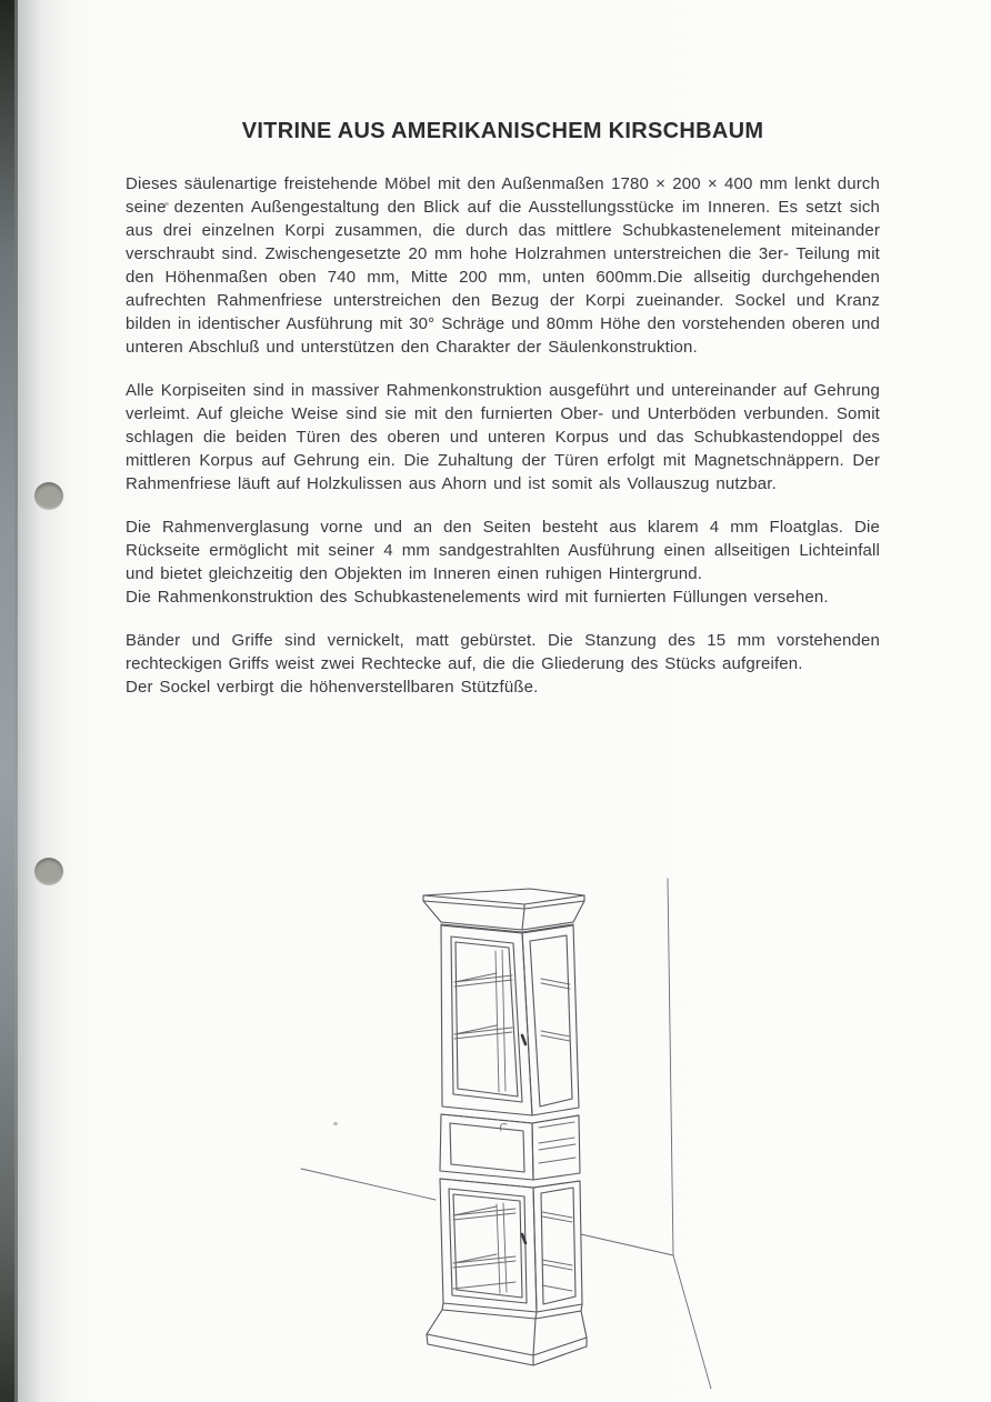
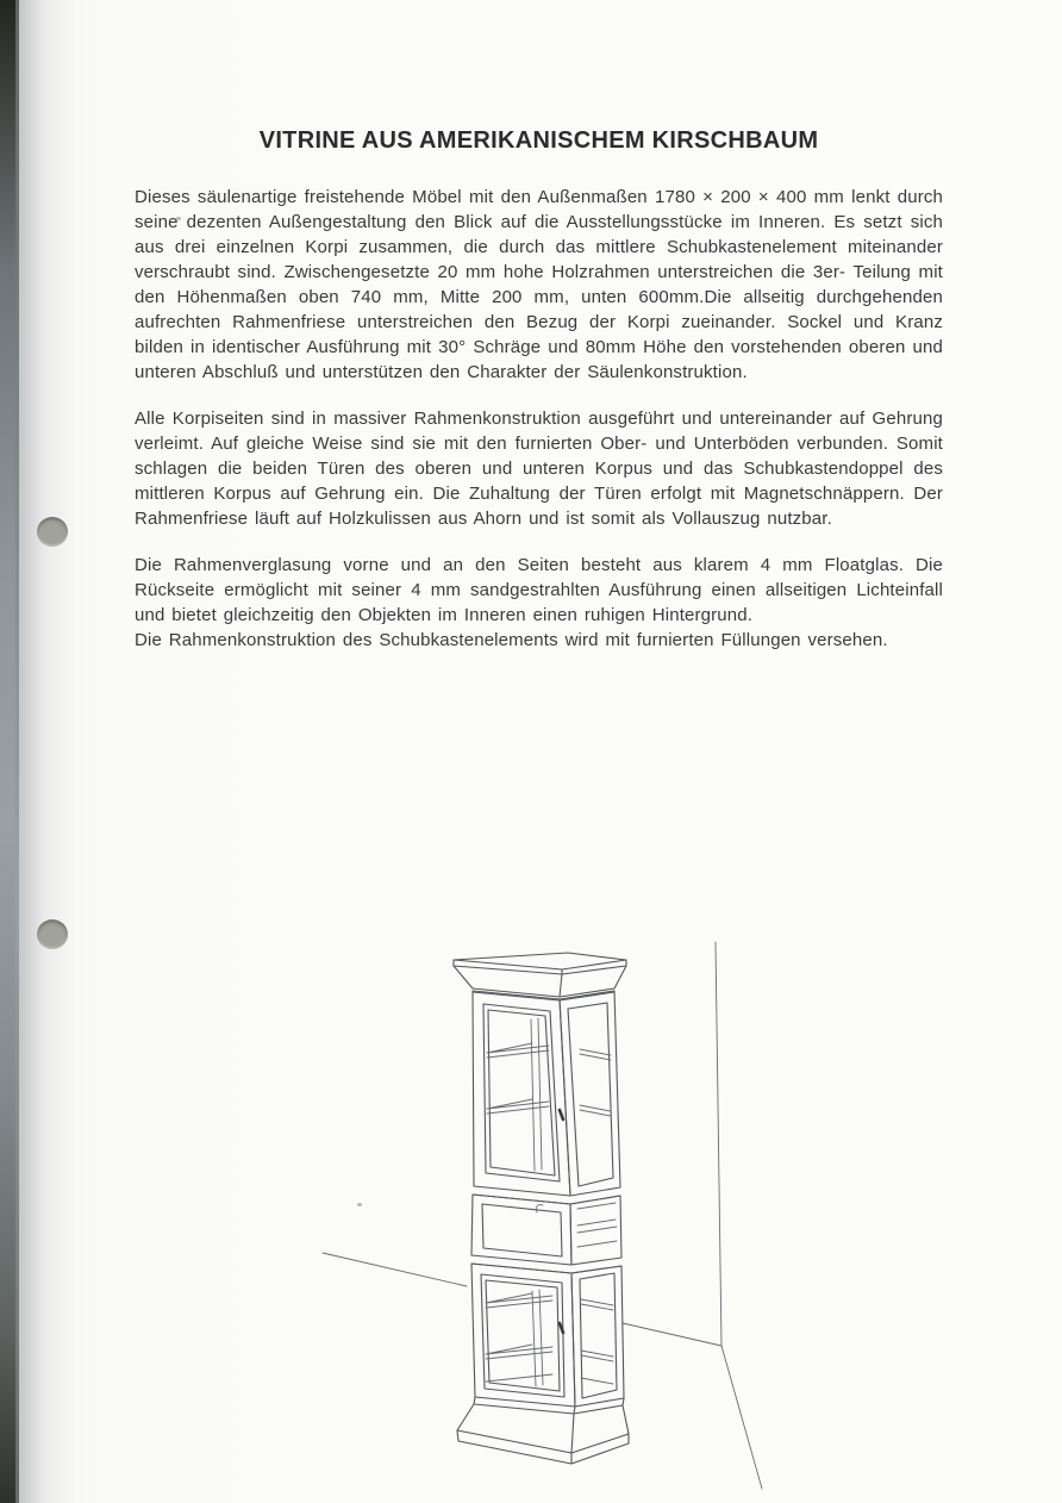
  VITRINE AUS AMERIKANISCHEM KIRSCHBAUM
  Dieses säulenartige freistehende Möbel mit den Außenmaßen 1780 × 200 × 400 mm lenkt durch seine dezenten Außengestaltung den Blick auf die Ausstellungsstücke im Inneren. Es setzt sich aus drei einzelnen Korpi zusammen, die durch das mittlere Schubkastenelement miteinander verschraubt sind. Zwischengesetzte 20 mm hohe Holzrahmen unterstreichen die 3er- Teilung mit den Höhenmaßen oben 740 mm, Mitte 200 mm, unten 600mm.Die allseitig durchgehenden aufrechten Rahmenfriese unterstreichen den Bezug der Korpi zueinander. Sockel und Kranz bilden in identischer Ausführung mit 30° Schräge und 80mm Höhe den vorstehenden oberen und unteren Abschluß und unterstützen den Charakter der Säulenkonstruktion.
  Alle Korpiseiten sind in massiver Rahmenkonstruktion ausgeführt und untereinander auf Gehrung verleimt. Auf gleiche Weise sind sie mit den furnierten Ober- und Unterböden verbunden. Somit schlagen die beiden Türen des oberen und unteren Korpus und das Schubkastendoppel des mittleren Korpus auf Gehrung ein. Die Zuhaltung der Türen erfolgt mit Magnetschnäppern. Der Rahmenfriese läuft auf Holzkulissen aus Ahorn und ist somit als Vollauszug nutzbar.
  Die Rahmenverglasung vorne und an den Seiten besteht aus klarem 4 mm Floatglas. Die Rückseite ermöglicht mit seiner 4 mm sandgestrahlten Ausführung einen allseitigen Lichteinfall und bietet gleichzeitig den Objekten im Inneren einen ruhigen Hintergrund.
  Die Rahmenkonstruktion des Schubkastenelements wird mit furnierten Füllungen versehen.
- Bänder und Griffe sind vernickelt, matt gebürstet. Die Stanzung des 15 mm vorstehenden rechteckigen Griffs weist zwei Rechtecke auf, die die Gliederung des Stücks aufgreifen.
- Der Sockel verbirgt die höhenverstellbaren Stützfüße.
